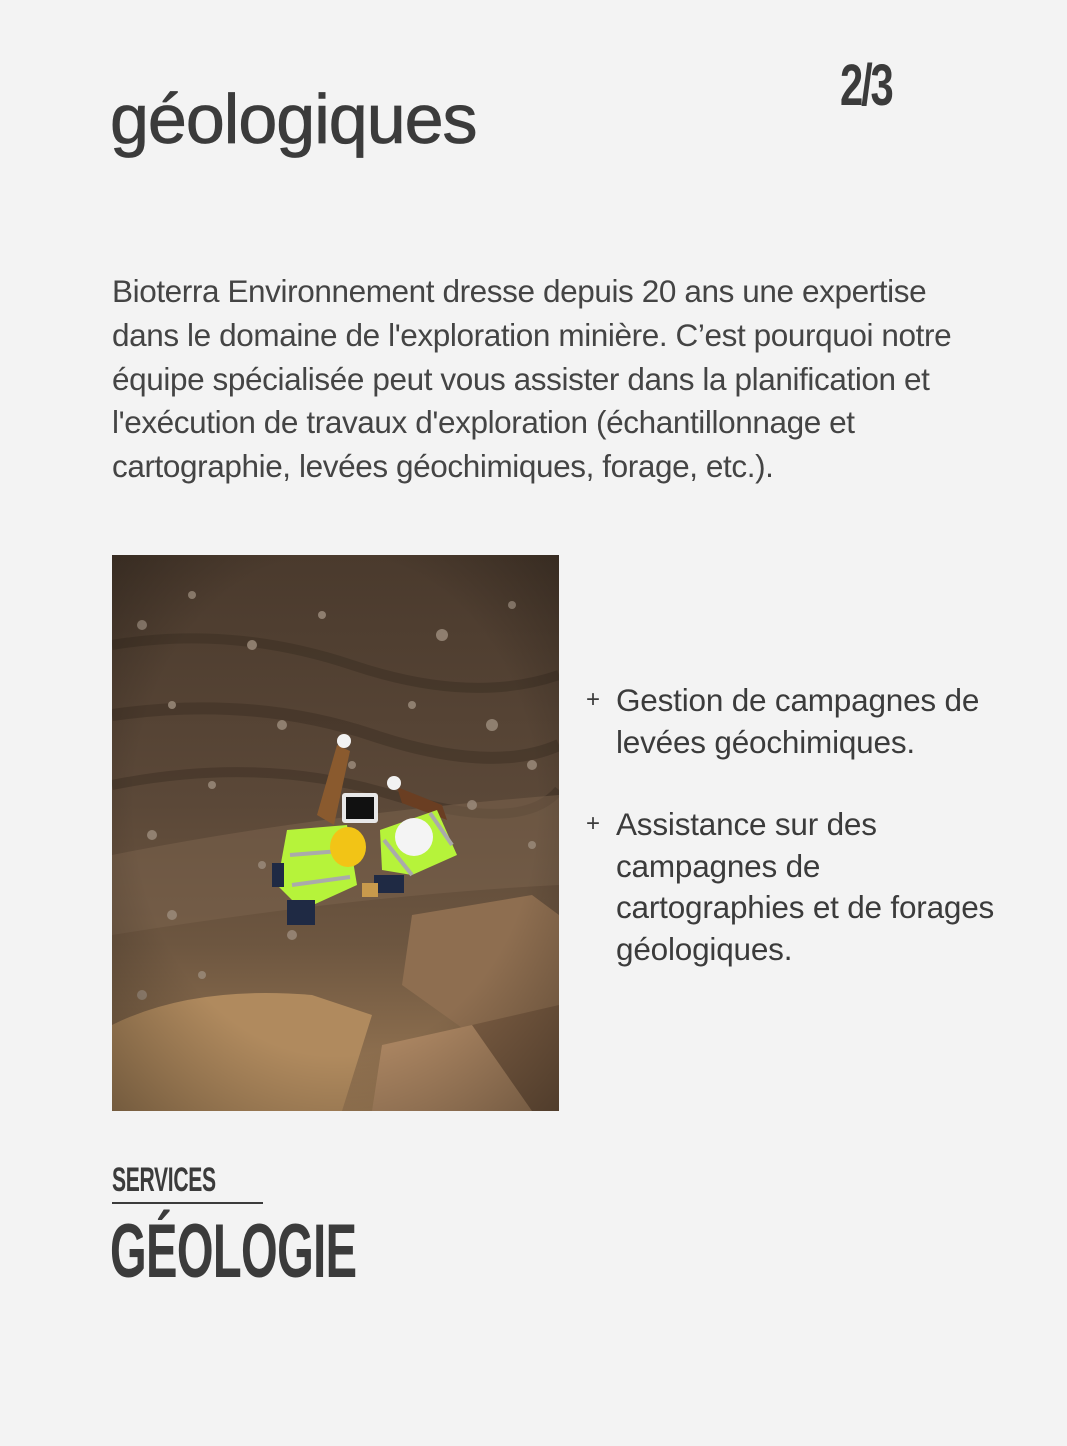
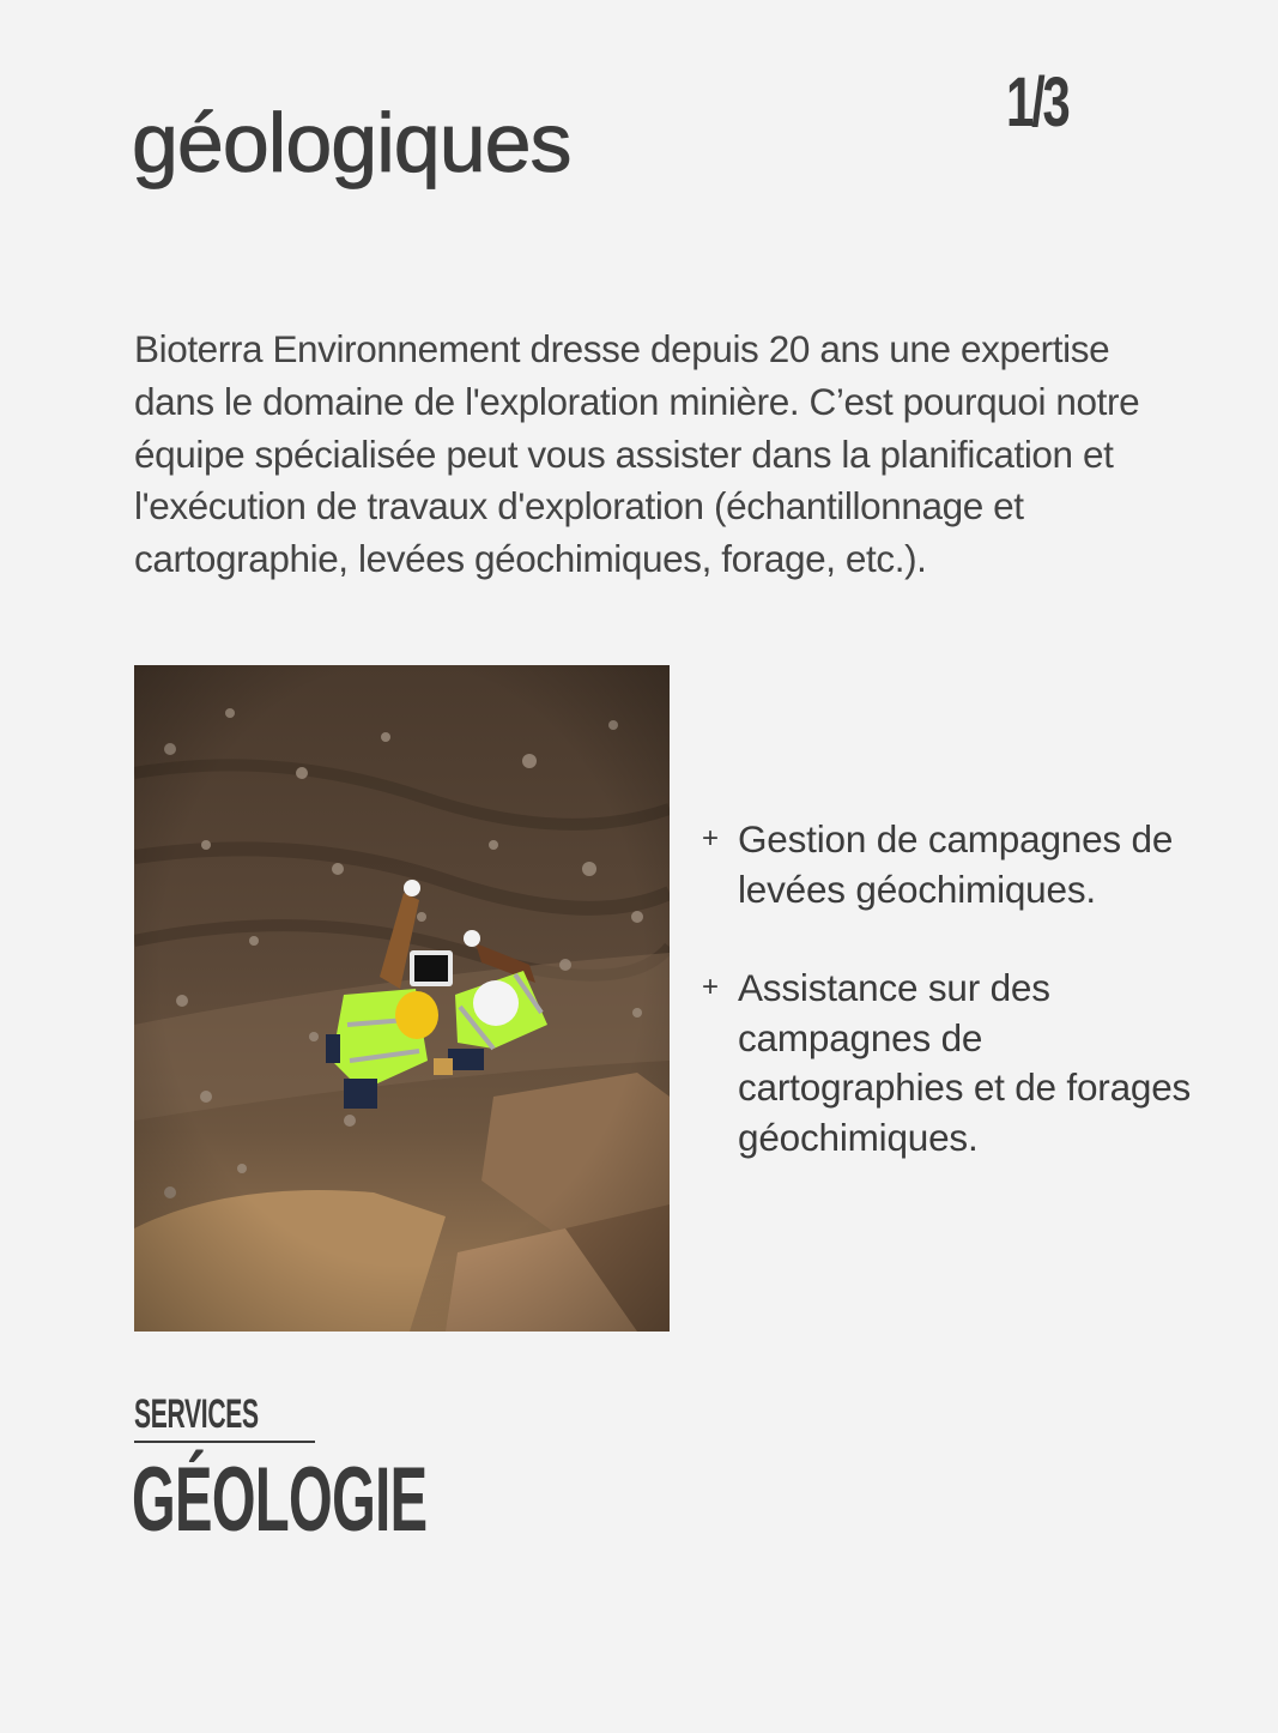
- 2/3
+ 1/3
  géologiques
  Bioterra Environnement dresse depuis 20 ans une expertise dans le domaine de l'exploration minière. C’est pourquoi notre équipe spécialisée peut vous assister dans la planification et l'exécution de travaux d'exploration (échantillonnage et cartographie, levées géochimiques, forage, etc.).
  +
  Gestion de campagnes de levées géochimiques.
  +
- Assistance sur des campagnes de cartographies et de forages géologiques.
+ Assistance sur des campagnes de cartographies et de forages géochimiques.
  SERVICES
  GÉOLOGIE
